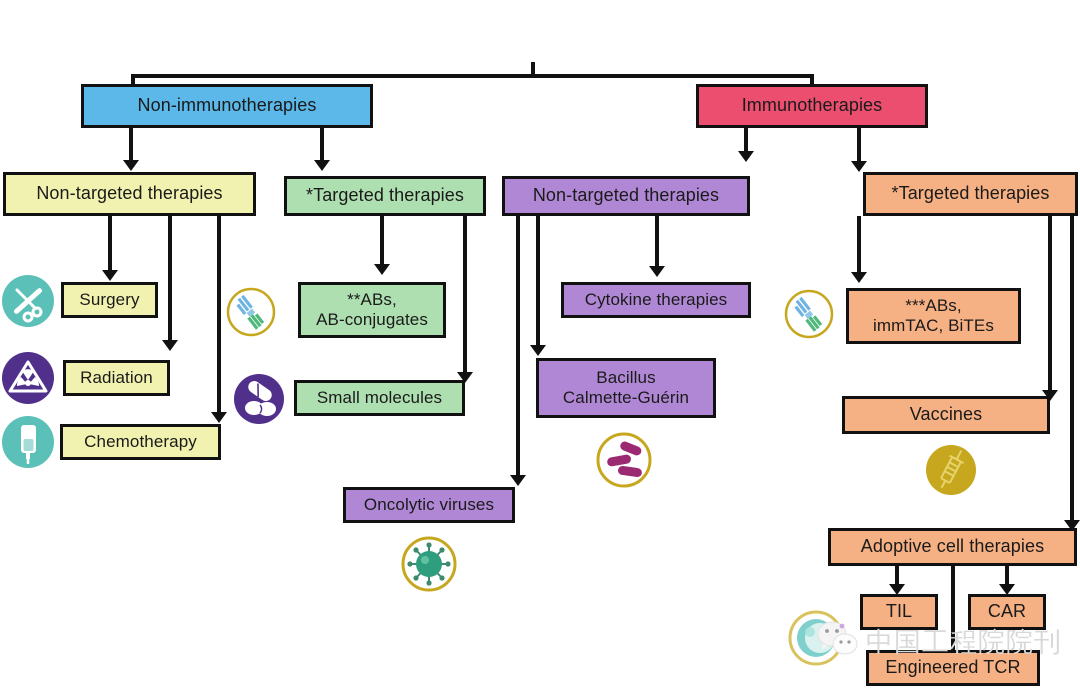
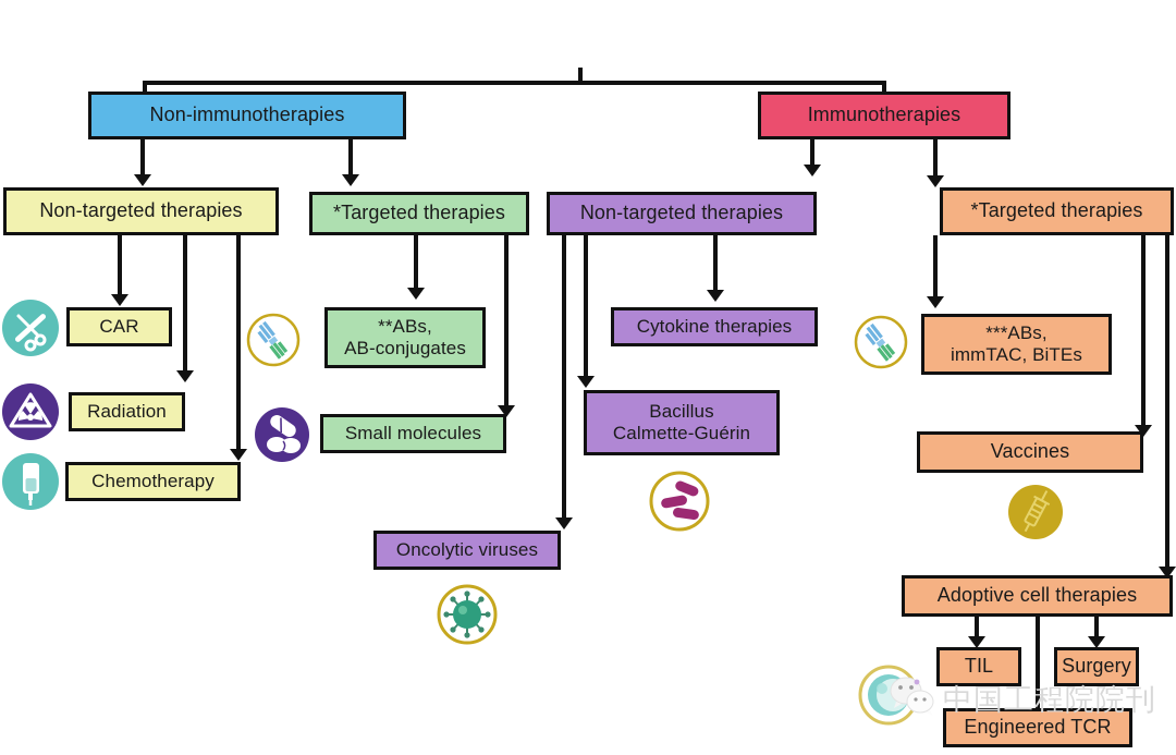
  Non-immunotherapies
  Immunotherapies
  Non-targeted therapies
  *Targeted therapies
  Non-targeted therapies
  *Targeted therapies
- Surgery
+ CAR
  Radiation
  Chemotherapy
  **ABs,
  AB-conjugates
  Small molecules
  Cytokine therapies
  Bacillus
  Calmette-Guérin
  Oncolytic viruses
  ***ABs,
  immTAC, BiTEs
  Vaccines
  Adoptive cell therapies
  TIL
- CAR
+ Surgery
  Engineered TCR
  中国工程院院刊
